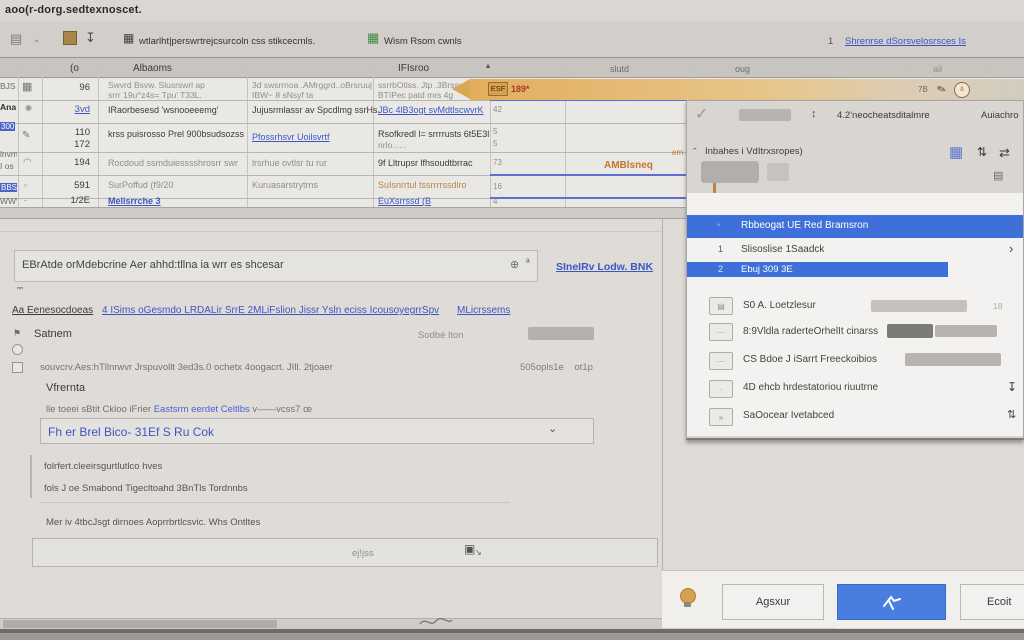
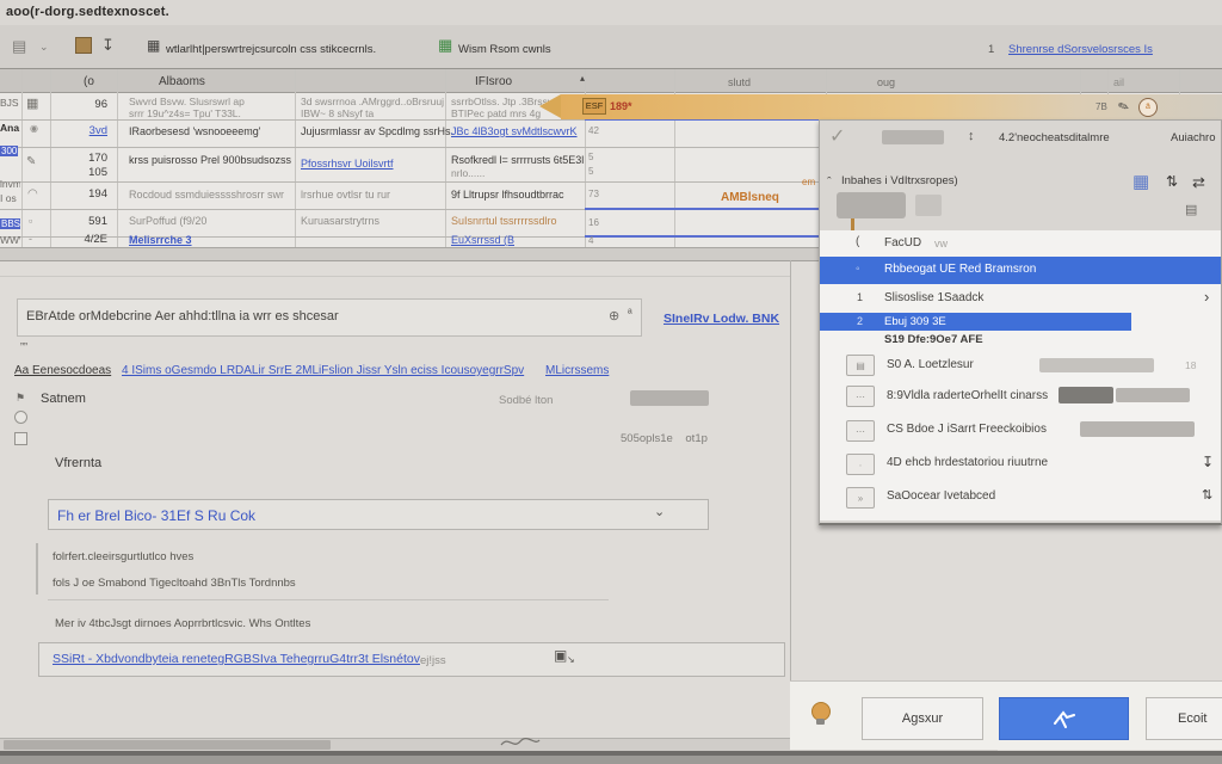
  aoo(r-dorg.sedtexnoscet.
  ▤
  ⌄
  ↧
  ▦
  wtlarlht|perswrtrejcsurcoln css stikcecrnls.
  ▦
  Wism Rsom cwnls
  1
  Shrenrse dSorsvelosrsces Is
  (o
  Albaoms
  IFIsroo
  ▴
  slutd
  oug
  ail
  BJS
  Ana
  300
  lnvm
  I os
  BBS
  ▦
  ◉
  ✎
  ◠
  ▫
  ‐
  96
  3vd
- 110
+ 170
- 172
+ 105
  194
  591
- 1/2E
+ 4/2E
  Swvrd Bsvw. Slusrswrl ap
  srrr 19u^z4s= Tpu' T33L.
  3d swsrrnoa .AMrggrd..oBrsruuj
  IBW~ 8 sNsyf ta
  ssrrbOtlss. Jtp .3Brssvrw
  BTIPec patd mrs 4g
  IRaorbesesd 'wsnooeeemg'
  Jujusrmlassr av Spcdlmg ssrHs.
  JBc 4lB3ogt svMdtlscwvrK
  42
  krss puisrosso Prel 900bsudsozss
  Pfossrhsvr Uoilsvrtf
  Rsofkredl l= srrrrusts 6t5E3l
  nrlo......
  5
  5
  Rocdoud ssmduiesssshrosrr swr
  lrsrhue ovtlsr tu rur
  9f Lltrupsr lfhsoudtbrrac
  73
  SurPoffud (f9/20
  Kuruasarstrytrns
  SuIsnrrtul tssrrrrssdlro
  16
  Melisrrche 3
  EuXsrrssd (B
  4
  ESF
  189*
  7B
  em
  AMBlsneq
  EBrAtde orMdebcrine Aer ahhd:tllna ia wrr es shcesar
  ⊕
  ª
  „„
  SIneIRv Lodw. BNK
  Aa Eenesocdoeas
  4 ISims oGesmdo LRDALir SrrE 2MLiFslion Jissr Ysln eciss IcousoyegrrSpv
  MLicrssems
  ⚑
  Satnem
  Sodbé lton
- souvcrv.Aes:hTllnrwvr Jrspuvollt 3ed3s.0 ochetx 4oogacrt. JIll. 2tjoaer
  505opls1e ot1p
  Vfrernta
- lle toeei sBtit Ckloo iFrier Eastsrm eerdet Celtlbs v——vcss7 œ
  Fh er Brel Bico- 31Ef S Ru Cok
  ⌄
  folrfert.cleeirsgurtlutlco hves
  fols J oe Smabond Tigecltoahd 3BnTls Tordnnbs
  Mer iv 4tbcJsgt dirnoes Aoprrbrtlcsvic. Whs Ontltes
+ SSiRt - Xbdvondbyteia renetegRGBSIva TehegrruG4trr3t Elsnétov
  ej!jss
  ▣
  ↘
  ✓
  ↕
  4.2'neocheatsditalmre
  Auiachro
  ˆ
  Inbahes i VdItrxsropes)
  ▦
  ⇅
  ⇄
  ▤
+ (
+ FacUD
+ vw
  ◦
  Rbbeogat UE Red Bramsron
  1
  Slisoslise 1Saadck
  ›
  2
  Ebuj 309 3E
+ S19 Dfe:9Oe7 AFE
  ▤
  S0 A. Loetzlesur
  18
  ⋯
  8:9Vldla raderteOrhelIt cinarss
  ⋯
  CS Bdoe J iSarrt Freeckoibios
  4D ehcb hrdestatoriou riuutrne
  ↧
  »
  SaOocear Ivetabced
  ⇅
  Agsxur
  Ecoit
